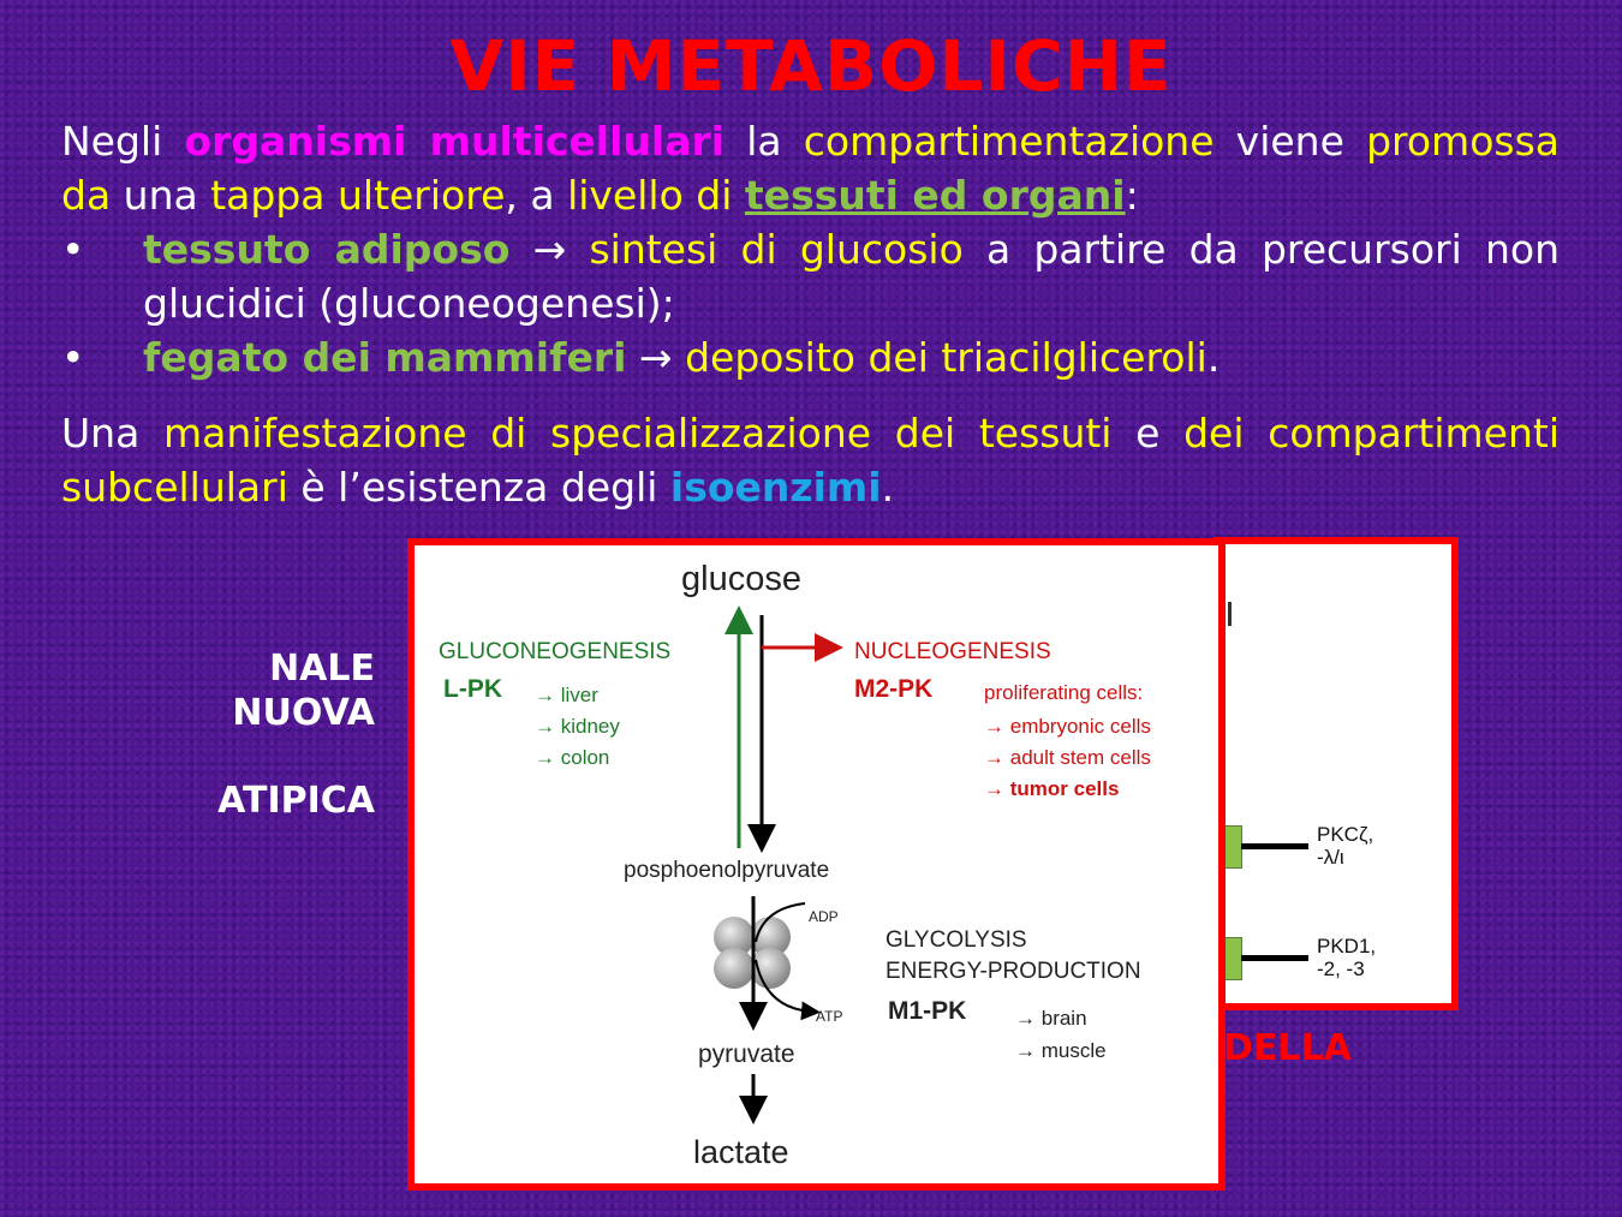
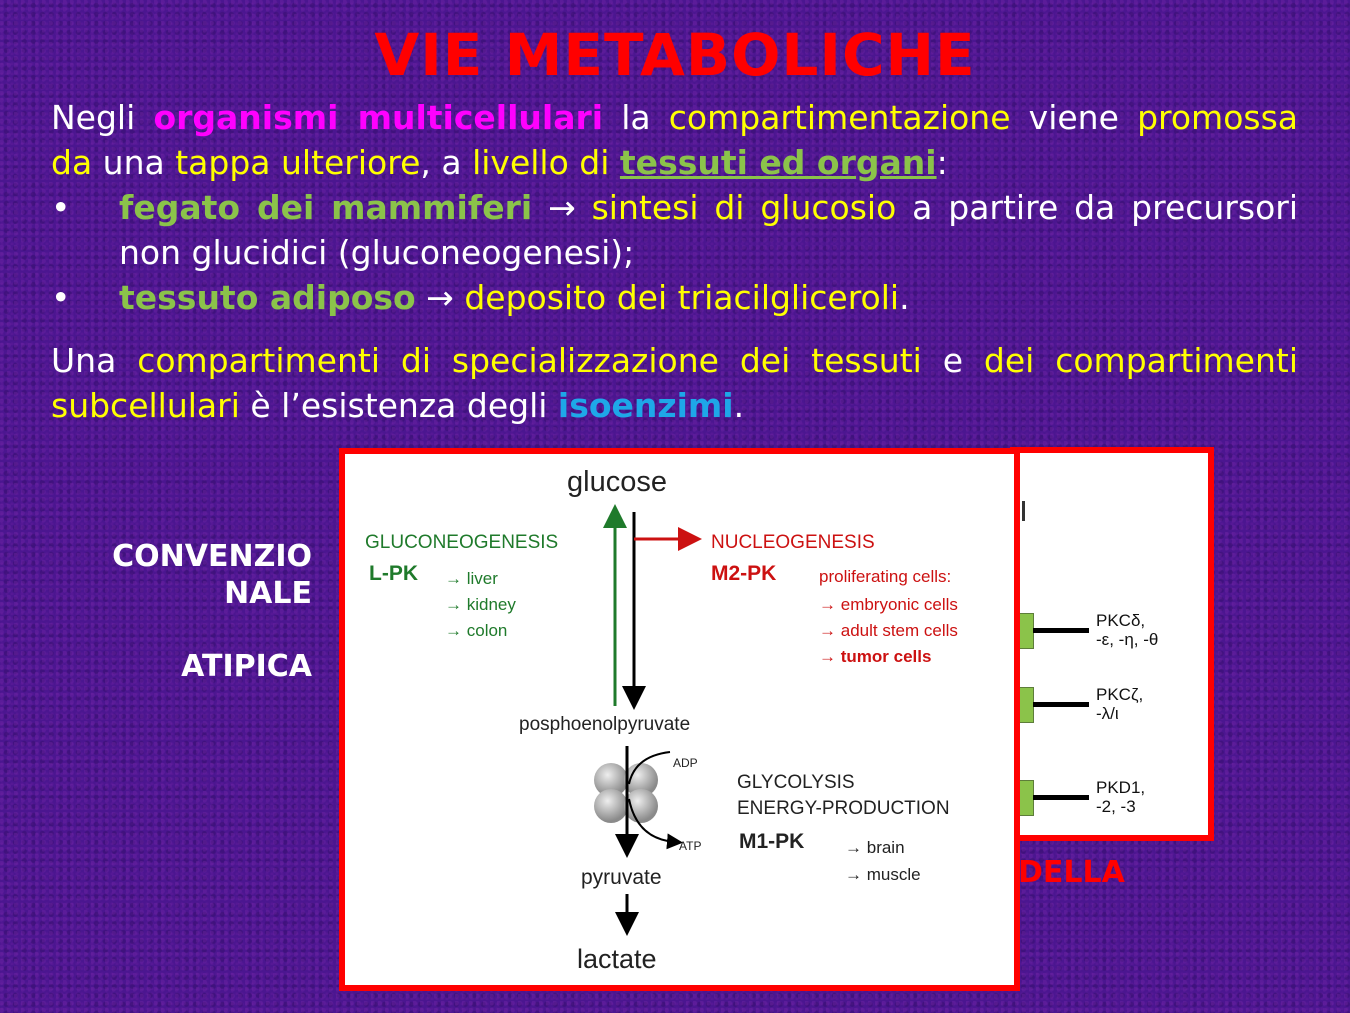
  VIE METABOLICHE
  Negli organismi multicellulari la compartimentazione viene promossa da una tappa ulteriore, a livello di tessuti ed organi:
  •
- tessuto adiposo → sintesi di glucosio a partire da precursori non glucidici (gluconeogenesi);
+ fegato dei mammiferi → sintesi di glucosio a partire da precursori non glucidici (gluconeogenesi);
  •
- fegato dei mammiferi → deposito dei triacilgliceroli.
+ tessuto adiposo → deposito dei triacilgliceroli.
- Una manifestazione di specializzazione dei tessuti e dei compartimenti subcellulari è l’esistenza degli isoenzimi.
+ Una compartimenti di specializzazione dei tessuti e dei compartimenti subcellulari è l’esistenza degli isoenzimi.
+ CONVENZIO
  NALE
- NUOVA
  ATIPICA
  DELLA
+ PKCδ,
+ -ε, -η, -θ
  PKCζ,
  -λ/ι
  PKD1,
  -2, -3
  glucose
  GLUCONEOGENESIS
  L-PK
  → liver
  → kidney
  → colon
  NUCLEOGENESIS
  M2-PK
  proliferating cells:
  → embryonic cells
  → adult stem cells
  → tumor cells
  posphoenolpyruvate
  ADP
  ATP
  GLYCOLYSIS
  ENERGY-PRODUCTION
  M1-PK
  → brain
  → muscle
  pyruvate
  lactate
